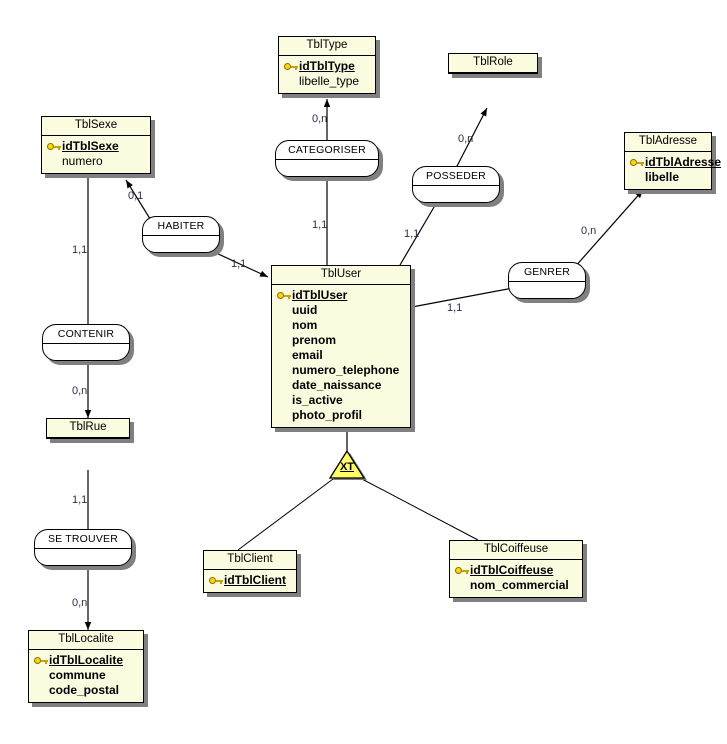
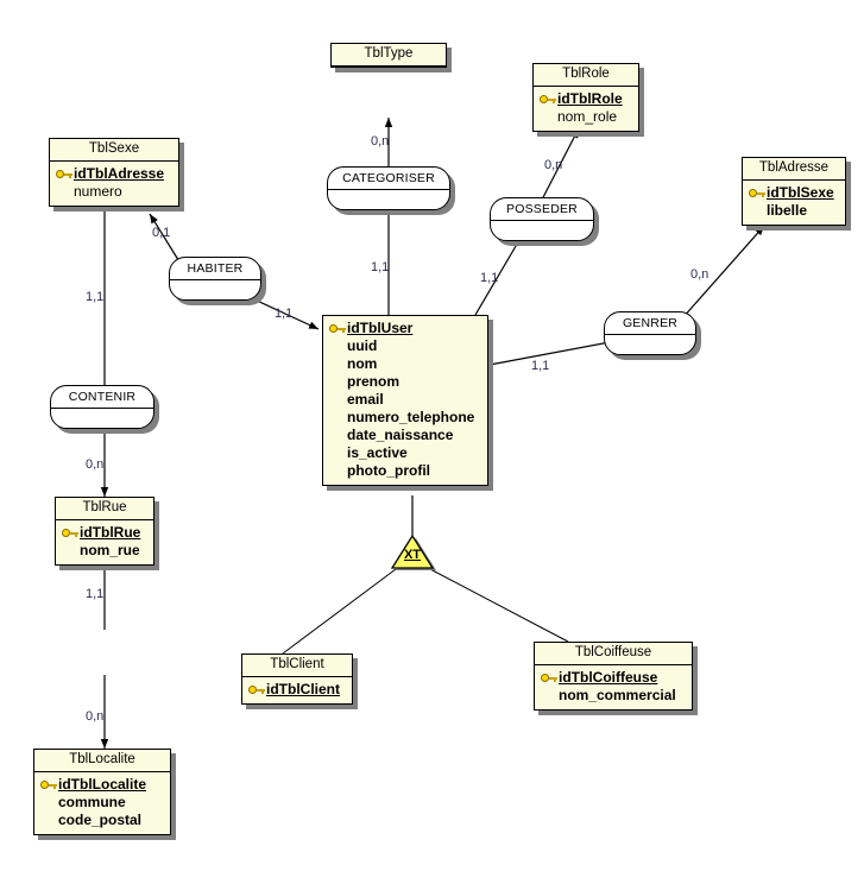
  TblType
- idTblType
- libelle_type
  TblRole
+ idTblRole
+ nom_role
  TblAdresse
- idTblAdresse
+ idTblSexe
  libelle
  TblSexe
- idTblSexe
+ idTblAdresse
  numero
- TblUser
  idTblUser
  uuid
  nom
  prenom
  email
  numero_telephone
  date_naissance
  is_active
  photo_profil
  TblRue
+ idTblRue
+ nom_rue
  TblLocalite
  idTblLocalite
  commune
  code_postal
  TblClient
  idTblClient
  TblCoiffeuse
  idTblCoiffeuse
  nom_commercial
  CATEGORISER
  POSSEDER
  HABITER
  GENRER
  CONTENIR
- SE TROUVER
  XT
  0,n
  1,1
  0,n
  1,1
  0,1
  1,1
  0,n
  1,1
  1,1
  0,n
  1,1
  0,n
